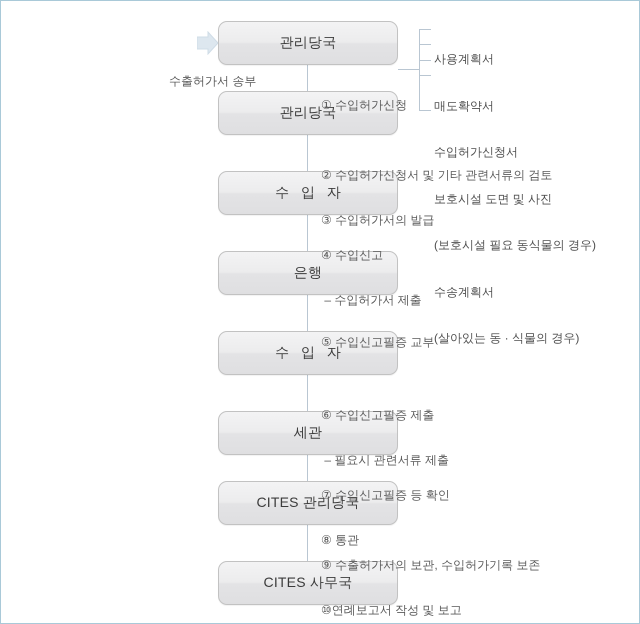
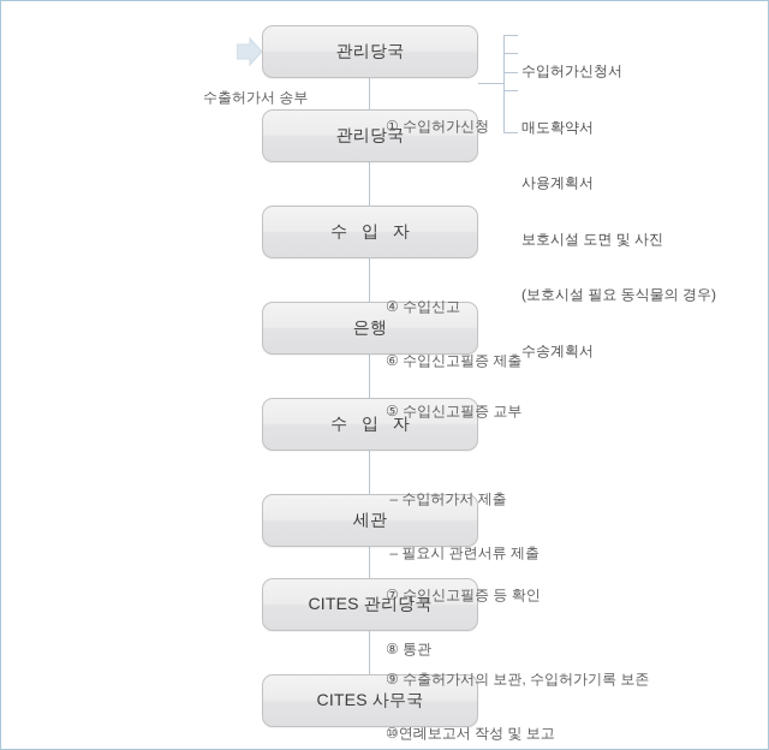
  수출허가서 송부
  관리당국
  관리당국
  수 입 자
  은행
  수 입 자
  세관
  CITES 관리당국
  CITES 사무국
  ① 수입허가신청
- ② 수입허가신청서 및 기타 관련서류의 검토
- ③ 수입허가서의 발급
  ④ 수입신고
- – 수입허가서 제출
+ ⑥ 수입신고필증 제출
  ⑤ 수입신고필증 교부
- ⑥ 수입신고필증 제출
+ – 수입허가서 제출
  – 필요시 관련서류 제출
  ⑦ 수입신고필증 등 확인
  ⑧ 통관
  ⑨ 수출허가서의 보관, 수입허가기록 보존
  ⑩연례보고서 작성 및 보고
- 사용계획서
+ 수입허가신청서
  매도확약서
- 수입허가신청서
+ 사용계획서
  보호시설 도면 및 사진
  (보호시설 필요 동식물의 경우)
  수송계획서
- (살아있는 동 · 식물의 경우)
